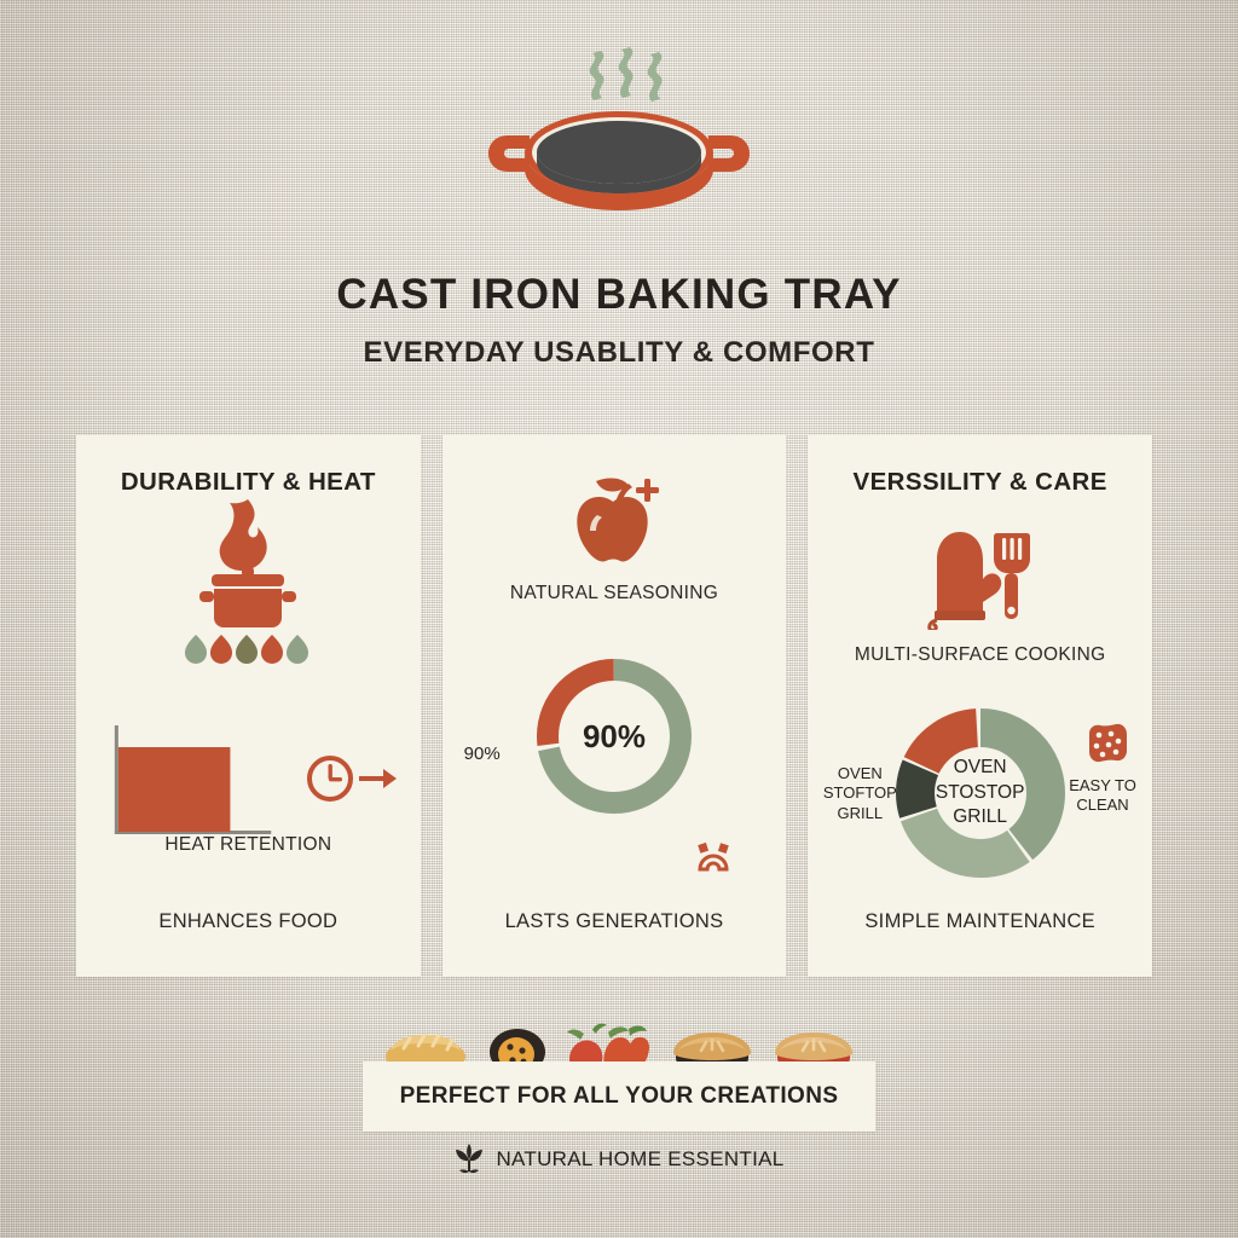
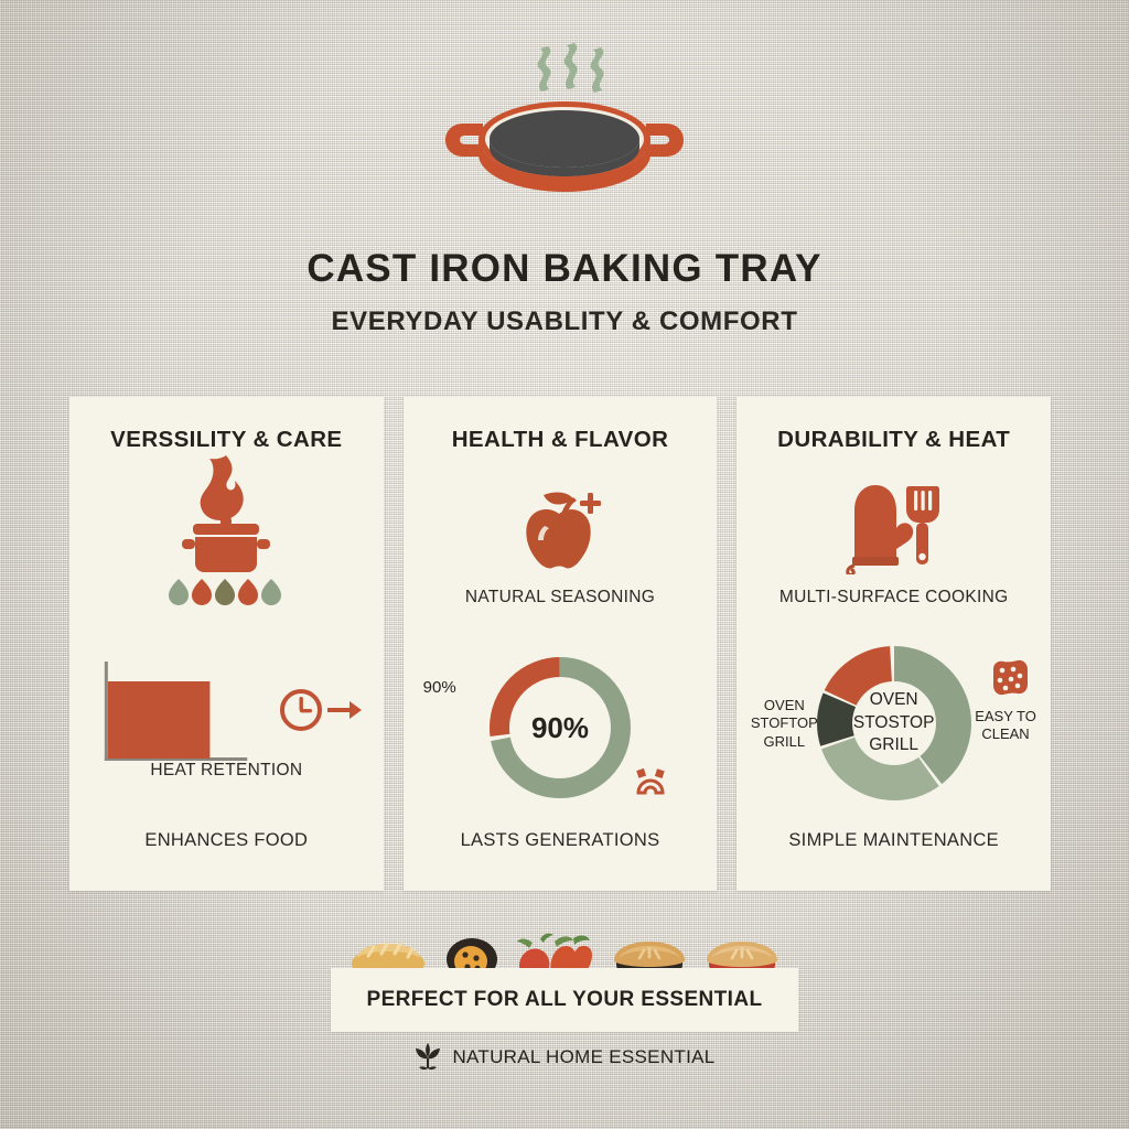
  CAST IRON BAKING TRAY
  EVERYDAY USABLITY & COMFORT
- DURABILITY & HEAT
+ VERSSILITY & CARE
  HEAT RETENTION
  ENHANCES FOOD
+ HEALTH & FLAVOR
  NATURAL SEASONING
  90%
  90%
  LASTS GENERATIONS
- VERSSILITY & CARE
+ DURABILITY & HEAT
  MULTI-SURFACE COOKING
  OVEN
  STOSTOP
  GRILL
  OVEN
  STOFTOP
  GRILL
  EASY TO
  CLEAN
  SIMPLE MAINTENANCE
- PERFECT FOR ALL YOUR CREATIONS
+ PERFECT FOR ALL YOUR ESSENTIAL
  NATURAL HOME ESSENTIAL
